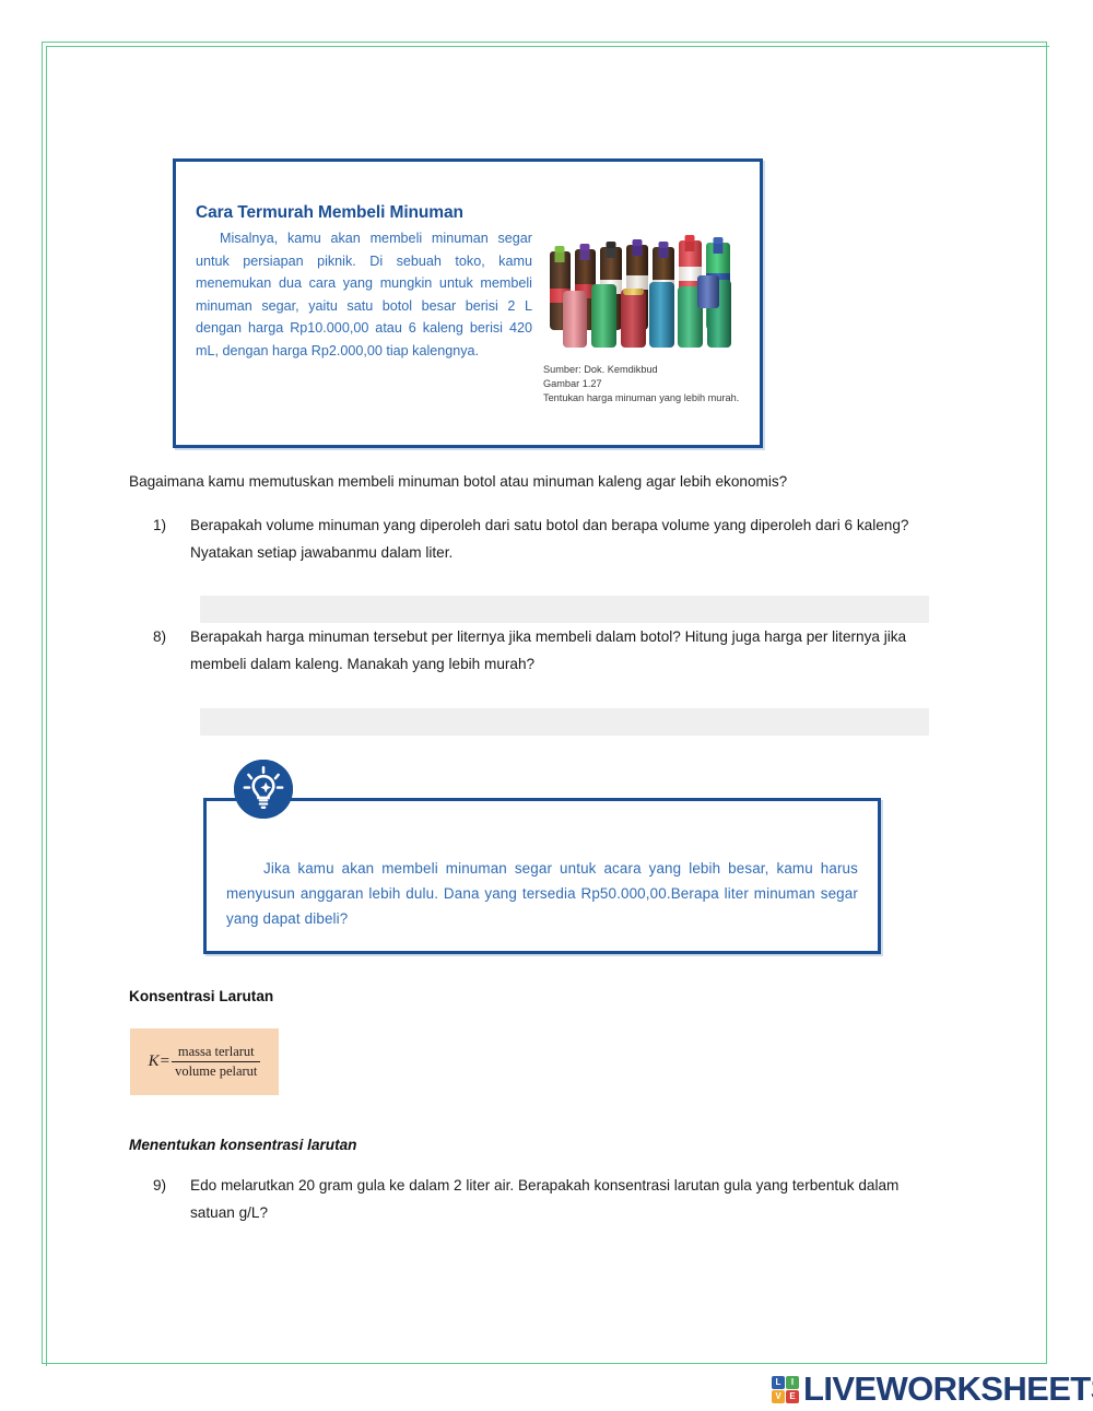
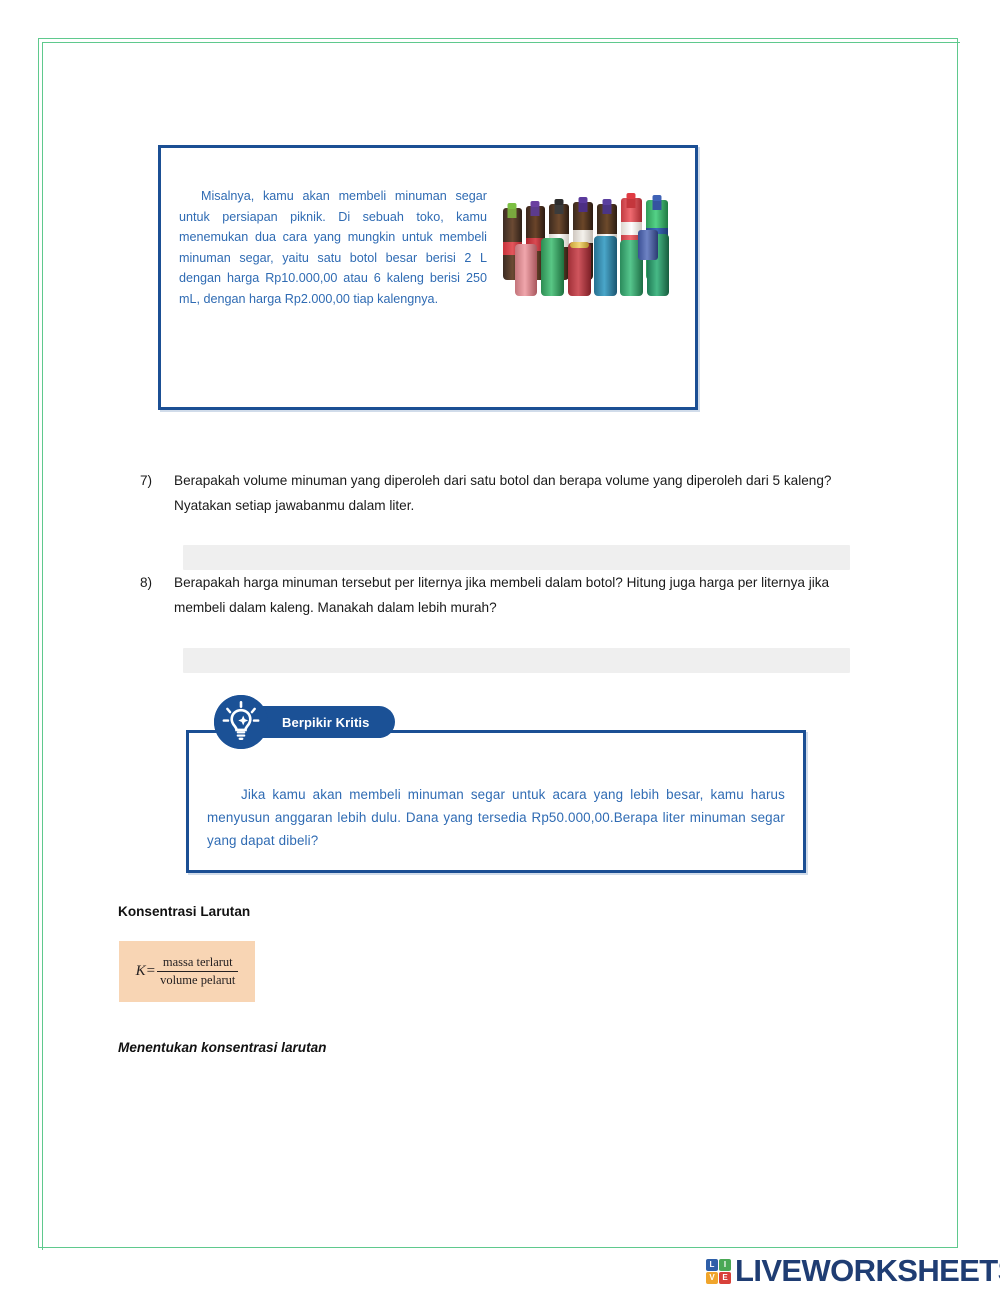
- Cara Termurah Membeli Minuman
- Misalnya, kamu akan membeli minuman segar untuk persiapan piknik. Di sebuah toko, kamu menemukan dua cara yang mungkin untuk membeli minuman segar, yaitu satu botol besar berisi 2 L dengan harga Rp10.000,00 atau 6 kaleng berisi 420 mL, dengan harga Rp2.000,00 tiap kalengnya.
+ Misalnya, kamu akan membeli minuman segar untuk persiapan piknik. Di sebuah toko, kamu menemukan dua cara yang mungkin untuk membeli minuman segar, yaitu satu botol besar berisi 2 L dengan harga Rp10.000,00 atau 6 kaleng berisi 250 mL, dengan harga Rp2.000,00 tiap kalengnya.
- Sumber: Dok. Kemdikbud
- Gambar 1.27
- Tentukan harga minuman yang lebih murah.
- Bagaimana kamu memutuskan membeli minuman botol atau minuman kaleng agar lebih ekonomis?
- 1)
+ 7)
- Berapakah volume minuman yang diperoleh dari satu botol dan berapa volume yang diperoleh dari 6 kaleng? Nyatakan setiap jawabanmu dalam liter.
+ Berapakah volume minuman yang diperoleh dari satu botol dan berapa volume yang diperoleh dari 5 kaleng? Nyatakan setiap jawabanmu dalam liter.
  8)
- Berapakah harga minuman tersebut per liternya jika membeli dalam botol? Hitung juga harga per liternya jika membeli dalam kaleng. Manakah yang lebih murah?
+ Berapakah harga minuman tersebut per liternya jika membeli dalam botol? Hitung juga harga per liternya jika membeli dalam kaleng. Manakah dalam lebih murah?
  Jika kamu akan membeli minuman segar untuk acara yang lebih besar, kamu harus menyusun anggaran lebih dulu. Dana yang tersedia Rp50.000,00.Berapa liter minuman segar yang dapat dibeli?
+ Berpikir Kritis
  Konsentrasi Larutan
  K
  =
  massa terlarut
  volume pelarut
  Menentukan konsentrasi larutan
- 9)
- Edo melarutkan 20 gram gula ke dalam 2 liter air. Berapakah konsentrasi larutan gula yang terbentuk dalam satuan g/L?
  L
  I
  V
  E
  LIVEWORKSHEET
